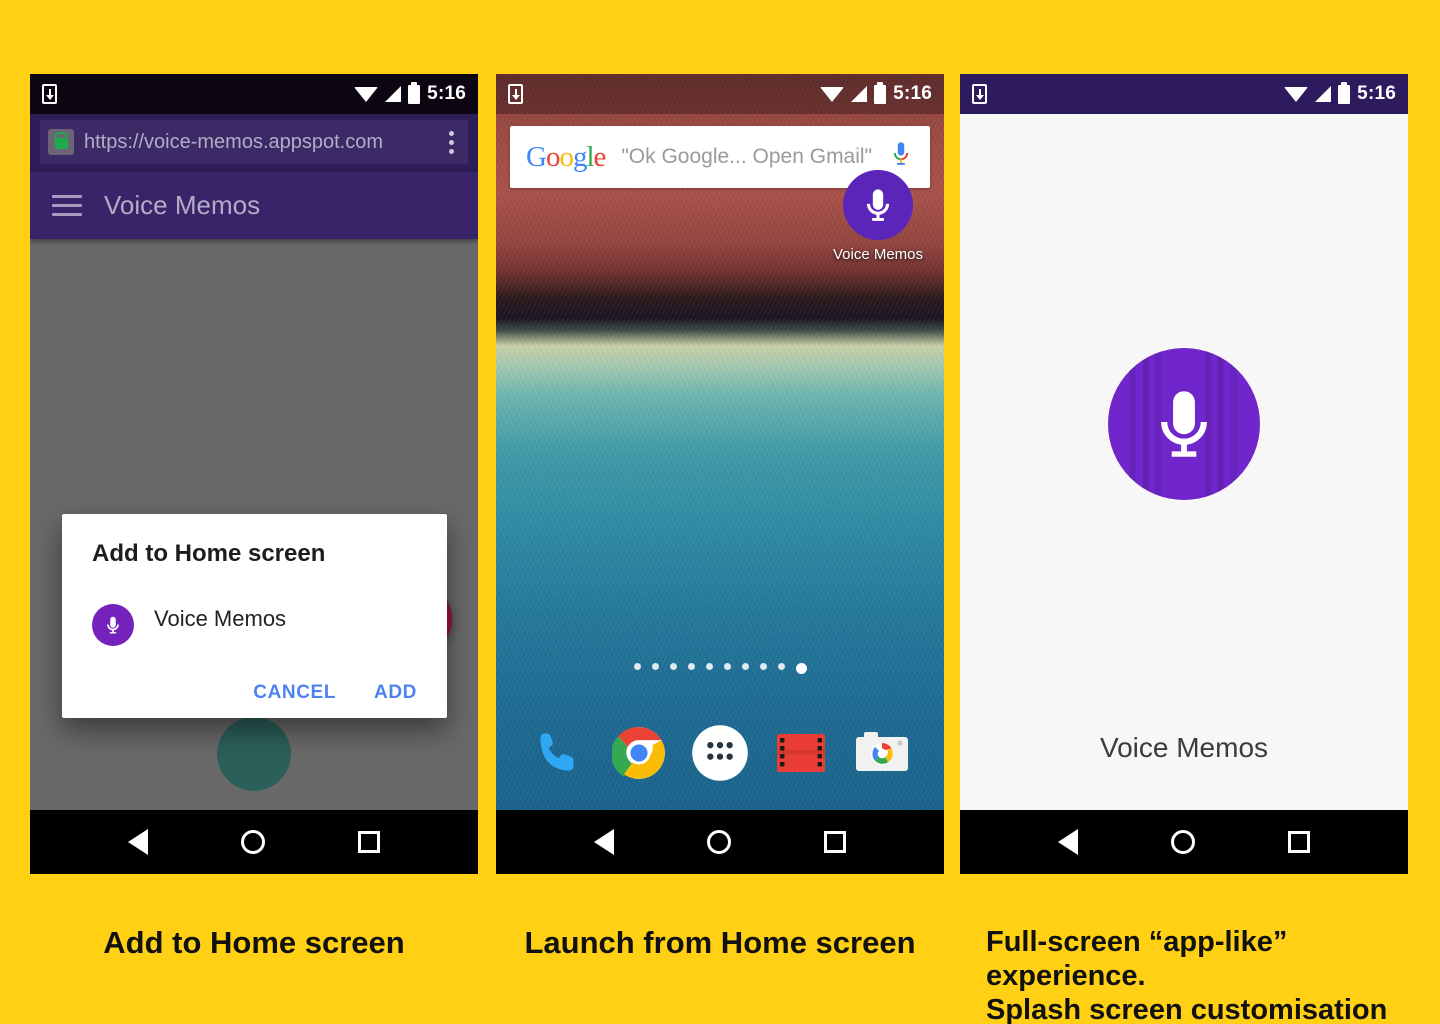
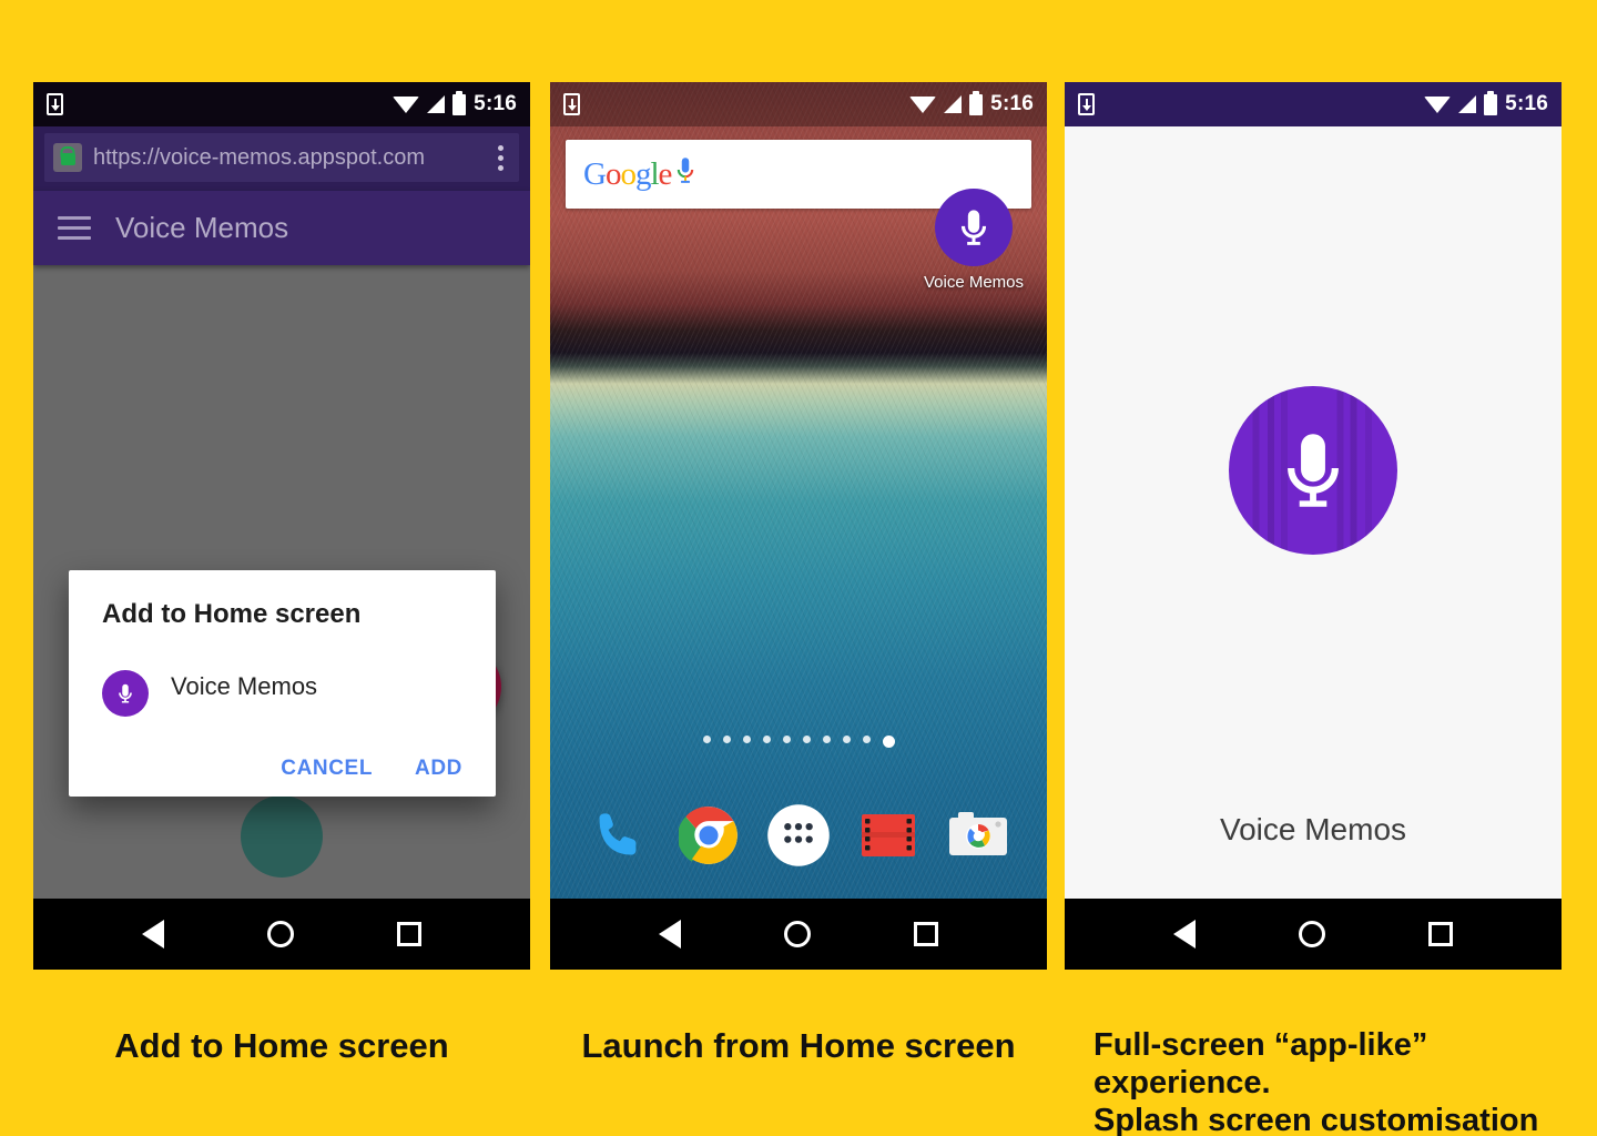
  5:16
  https://voice-memos.appspot.com
  Voice Memos
  Add to Home screen
  Voice Memos
  CANCEL
  ADD
  5:16
  Google
- "Ok Google... Open Gmail"
  Voice Memos
  5:16
  Voice Memos
  Add to Home screen
  Launch from Home screen
  Full-screen “app-like” experience.
  Splash screen customisation
